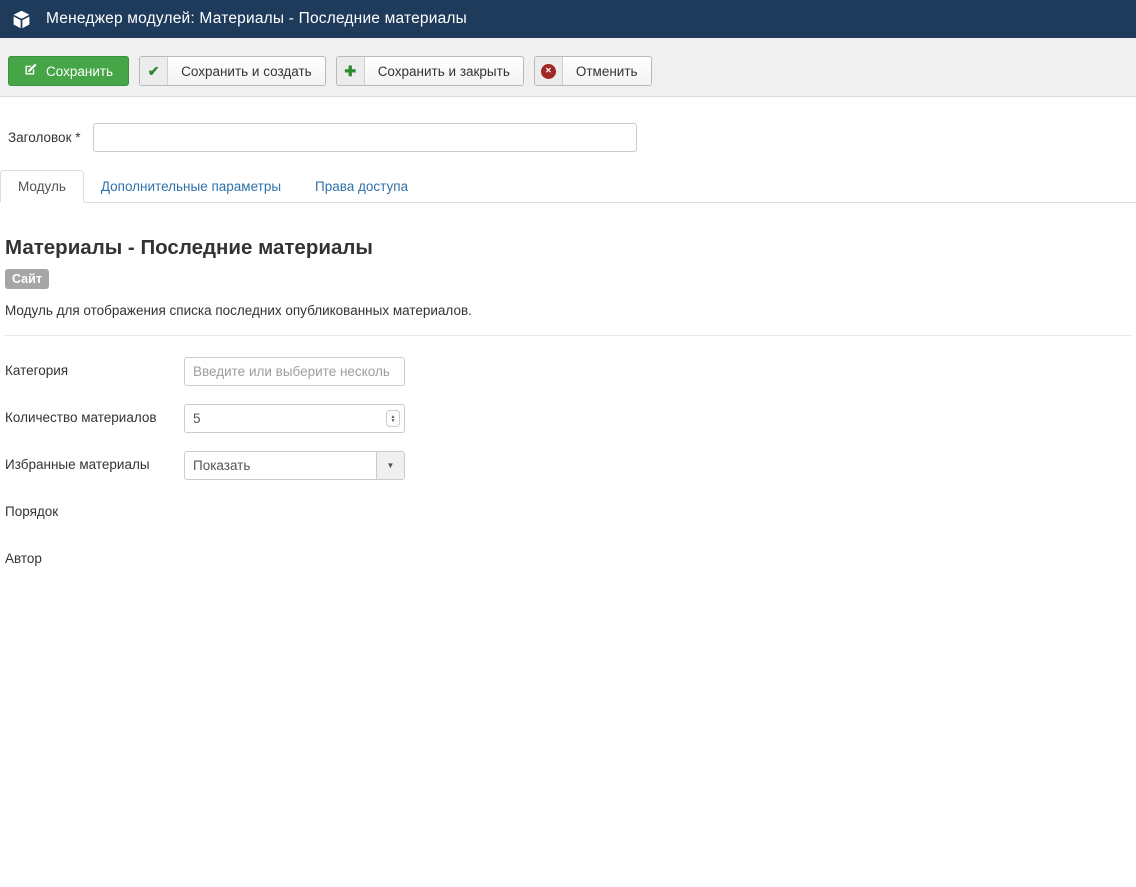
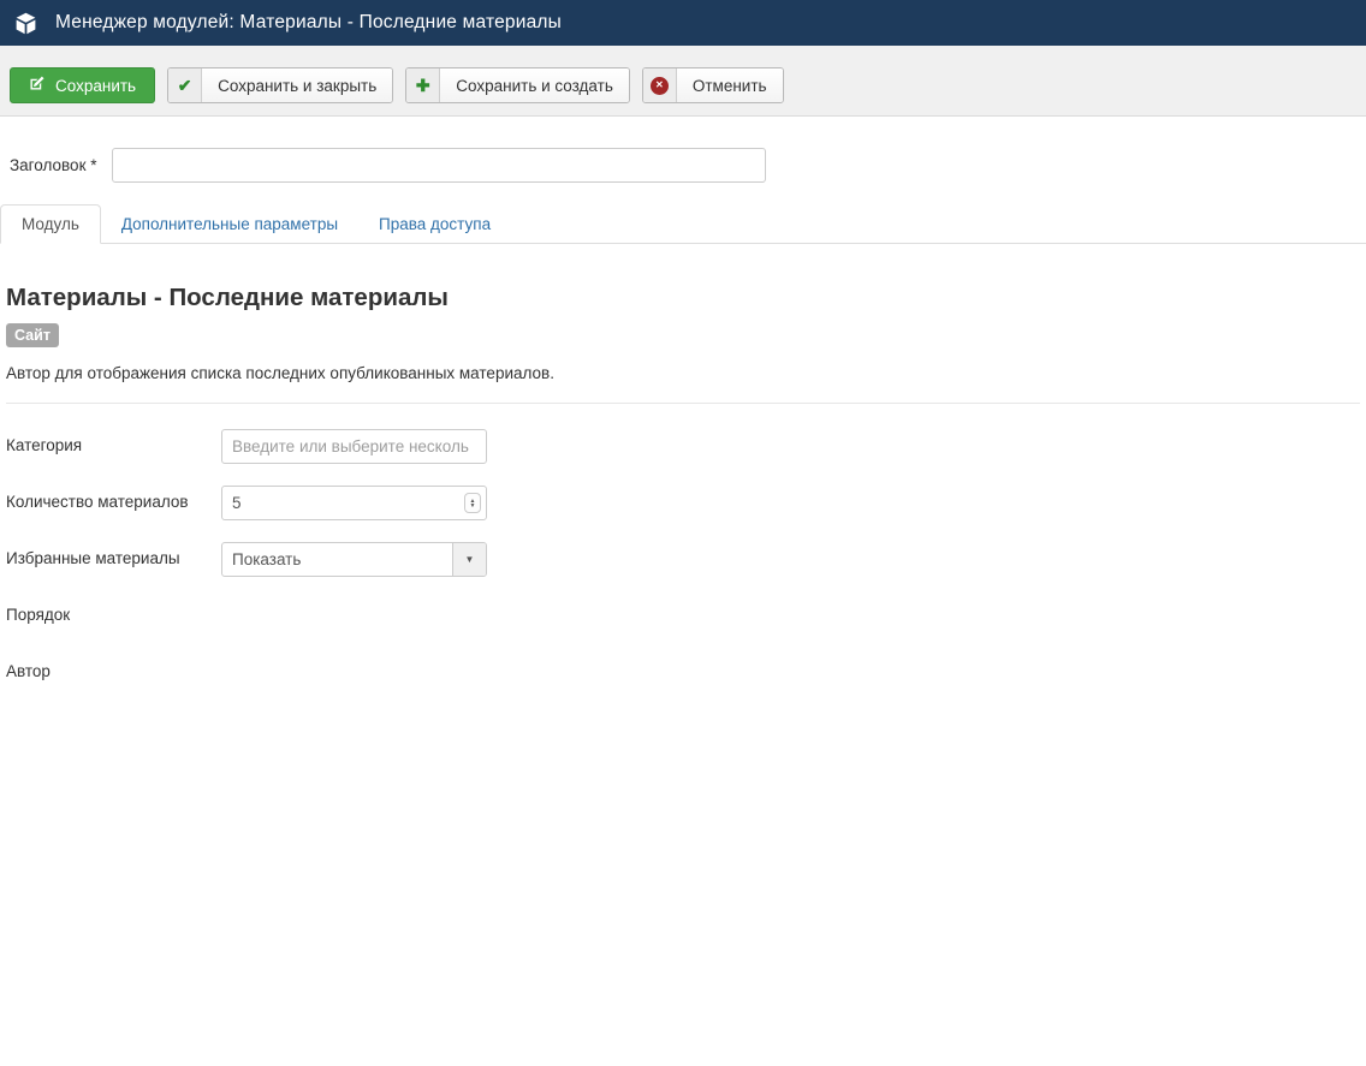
  Менеджер модулей: Материалы - Последние материалы
  Сохранить
  ✔
- Сохранить и создать
+ Сохранить и закрыть
  ✚
- Сохранить и закрыть
+ Сохранить и создать
  ✕
  Отменить
  Заголовок *
  Модуль
  Дополнительные параметры
  Права доступа
  Материалы - Последние материалы
  Сайт
- Модуль для отображения списка последних опубликованных материалов.
+ Автор для отображения списка последних опубликованных материалов.
  Категория
  Введите или выберите несколь
  Количество материалов
  5
  Избранные материалы
  Показать
  ▼
  Порядок
  Автор
